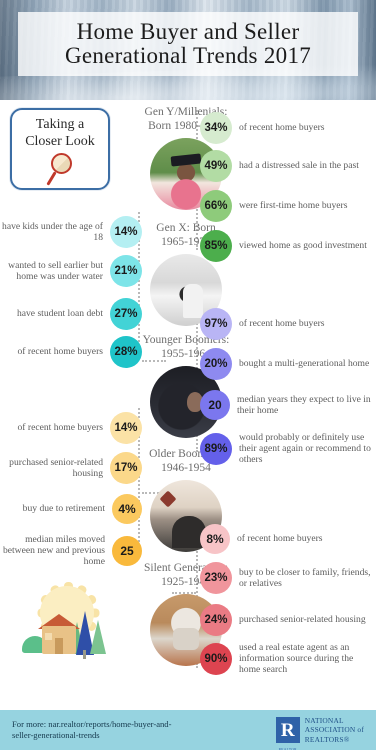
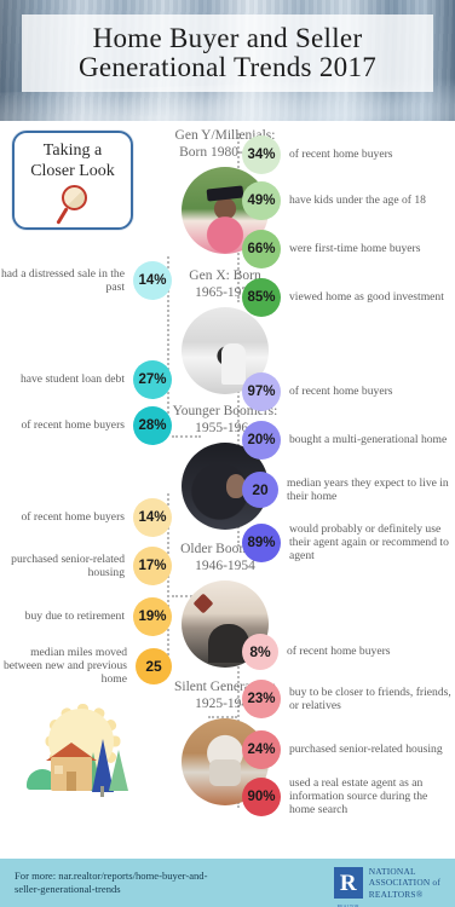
  Home Buyer and Seller
  Generational Trends 2017
  Taking a
  Closer Look
  Gen Y/Millens:
  Gen X: Born
  1965-19
  Younger Boomers:
  1955-19
  1946-1954
  1925-19
  34%
  of recent home buyers
  49%
- had a distressed sale in the past
+ have kids under the age of 18
  66%
  were first-time home buyers
  85%
  viewed home as good investment
  14%
- have kids under the age of 18
+ had a distressed sale in the past
- 21%
- wanted to sell earlier but home was under water
  27%
  have student loan debt
  28%
  of recent home buyers
  97%
  of recent home buyers
  20%
  bought a multi-generational home
  20
  median years they expect to live in their home
  89%
- would probably or definitely use their agent again or recommend to others
+ would probably or definitely use their agent again or recommend to agent
  14%
  of recent home buyers
  17%
  purchased senior-related housing
- 4%
+ 19%
  buy due to retirement
  25
  median miles moved between new and previous home
  8%
  of recent home buyers
  23%
- buy to be closer to family, friends, or relatives
+ buy to be closer to friends, friends, or relatives
  24%
  purchased senior-related housing
  90%
  used a real estate agent as an information source during the home search
  For more: nar.realtor/reports/home-buyer-and-
  seller-generational-trends
  R
  NATIONAL
  ASSOCIATION of
  REALTORS®
